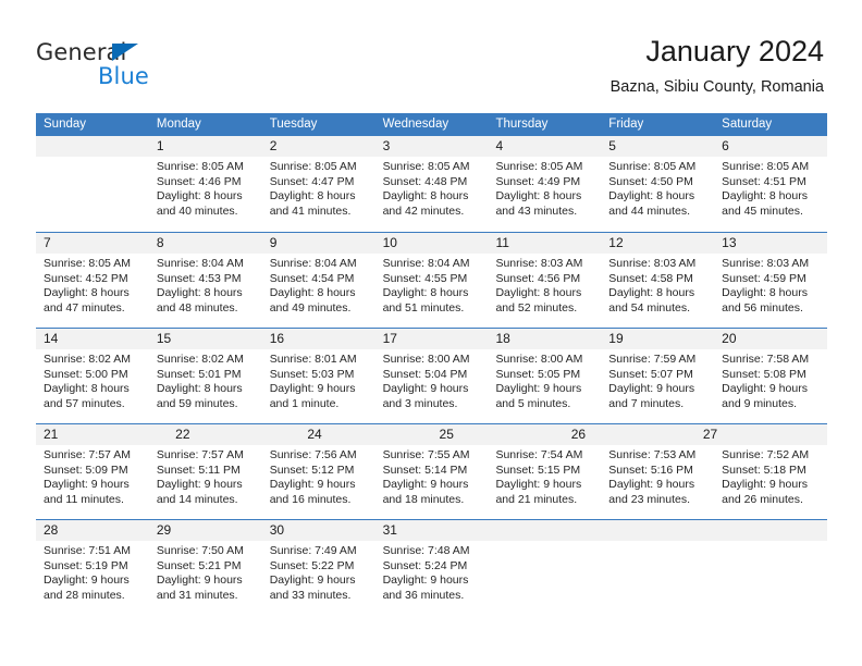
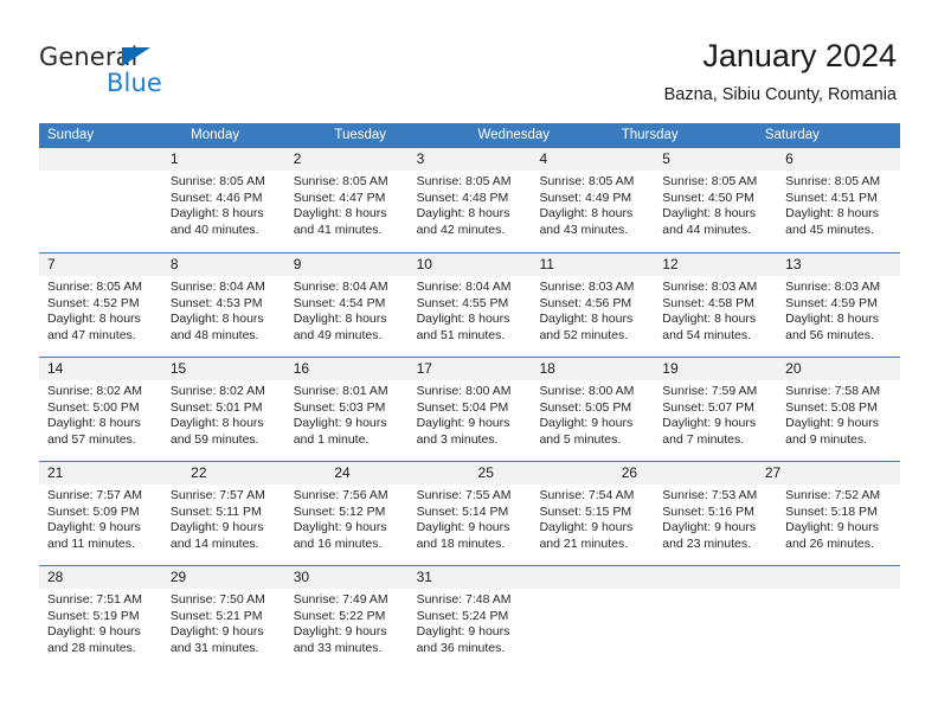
  General
  Blue
  January 2024
  Bazna, Sibiu County, Romania
  Sunday
  Monday
  Tuesday
  Wednesday
  Thursday
- Friday
  Saturday
  1
  2
  3
  4
  5
  6
  Sunrise: 8:05 AM
  Sunset: 4:46 PM
  Daylight: 8 hours
  and 40 minutes.
  Sunrise: 8:05 AM
  Sunset: 4:47 PM
  Daylight: 8 hours
  and 41 minutes.
  Sunrise: 8:05 AM
  Sunset: 4:48 PM
  Daylight: 8 hours
  and 42 minutes.
  Sunrise: 8:05 AM
  Sunset: 4:49 PM
  Daylight: 8 hours
  and 43 minutes.
  Sunrise: 8:05 AM
  Sunset: 4:50 PM
  Daylight: 8 hours
  and 44 minutes.
  Sunrise: 8:05 AM
  Sunset: 4:51 PM
  Daylight: 8 hours
  and 45 minutes.
  7
  8
  9
  10
  11
  12
  13
  Sunrise: 8:05 AM
  Sunset: 4:52 PM
  Daylight: 8 hours
  and 47 minutes.
  Sunrise: 8:04 AM
  Sunset: 4:53 PM
  Daylight: 8 hours
  and 48 minutes.
  Sunrise: 8:04 AM
  Sunset: 4:54 PM
  Daylight: 8 hours
  and 49 minutes.
  Sunrise: 8:04 AM
  Sunset: 4:55 PM
  Daylight: 8 hours
  and 51 minutes.
  Sunrise: 8:03 AM
  Sunset: 4:56 PM
  Daylight: 8 hours
  and 52 minutes.
  Sunrise: 8:03 AM
  Sunset: 4:58 PM
  Daylight: 8 hours
  and 54 minutes.
  Sunrise: 8:03 AM
  Sunset: 4:59 PM
  Daylight: 8 hours
  and 56 minutes.
  14
  15
  16
  17
  18
  19
  20
  Sunrise: 8:02 AM
  Sunset: 5:00 PM
  Daylight: 8 hours
  and 57 minutes.
  Sunrise: 8:02 AM
  Sunset: 5:01 PM
  Daylight: 8 hours
  and 59 minutes.
  Sunrise: 8:01 AM
  Sunset: 5:03 PM
  Daylight: 9 hours
  and 1 minute.
  Sunrise: 8:00 AM
  Sunset: 5:04 PM
  Daylight: 9 hours
  and 3 minutes.
  Sunrise: 8:00 AM
  Sunset: 5:05 PM
  Daylight: 9 hours
  and 5 minutes.
  Sunrise: 7:59 AM
  Sunset: 5:07 PM
  Daylight: 9 hours
  and 7 minutes.
  Sunrise: 7:58 AM
  Sunset: 5:08 PM
  Daylight: 9 hours
  and 9 minutes.
  21
  22
  24
  25
  26
  27
  Sunrise: 7:57 AM
  Sunset: 5:09 PM
  Daylight: 9 hours
  and 11 minutes.
  Sunrise: 7:57 AM
  Sunset: 5:11 PM
  Daylight: 9 hours
  and 14 minutes.
  Sunrise: 7:56 AM
  Sunset: 5:12 PM
  Daylight: 9 hours
  and 16 minutes.
  Sunrise: 7:55 AM
  Sunset: 5:14 PM
  Daylight: 9 hours
  and 18 minutes.
  Sunrise: 7:54 AM
  Sunset: 5:15 PM
  Daylight: 9 hours
  and 21 minutes.
  Sunrise: 7:53 AM
  Sunset: 5:16 PM
  Daylight: 9 hours
  and 23 minutes.
  Sunrise: 7:52 AM
  Sunset: 5:18 PM
  Daylight: 9 hours
  and 26 minutes.
  28
  29
  30
  31
  Sunrise: 7:51 AM
  Sunset: 5:19 PM
  Daylight: 9 hours
  and 28 minutes.
  Sunrise: 7:50 AM
  Sunset: 5:21 PM
  Daylight: 9 hours
  and 31 minutes.
  Sunrise: 7:49 AM
  Sunset: 5:22 PM
  Daylight: 9 hours
  and 33 minutes.
  Sunrise: 7:48 AM
  Sunset: 5:24 PM
  Daylight: 9 hours
  and 36 minutes.
